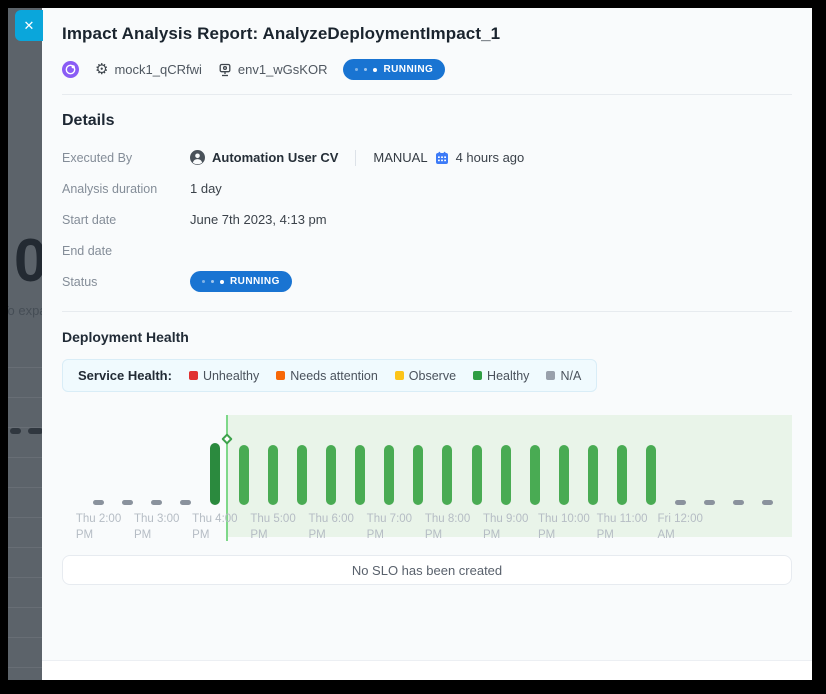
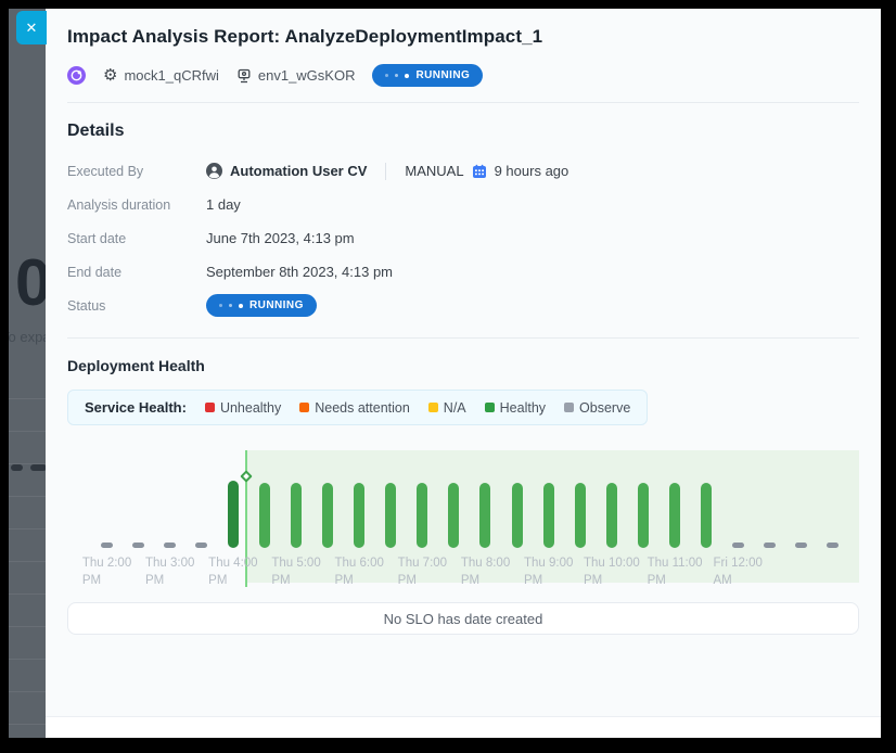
  0
  ✕
  Impact Analysis Report: AnalyzeDeploymentImpact_1
  ⚙
  mock1_qCRfwi
  env1_wGsKOR
  RUNNING
  Details
  Executed By
  Automation User CV
  MANUAL
- 4 hours ago
+ 9 hours ago
  Analysis duration
  1 day
  Start date
  June 7th 2023, 4:13 pm
  End date
+ September 8th 2023, 4:13 pm
  Status
  RUNNING
  Deployment Health
  Service Health:
  Unhealthy
  Needs attention
- Observe
+ N/A
  Healthy
- N/A
+ Observe
  Thu 2:00
  PM
  Thu 3:00
  PM
  Thu 4:00
  PM
  Thu 5:00
  PM
  Thu 6:00
  PM
  Thu 7:00
  PM
  Thu 8:00
  PM
  Thu 9:00
  PM
  Thu 10:00
  PM
  Thu 11:00
  PM
  Fri 12:00
  AM
- No SLO has been created
+ No SLO has date created
